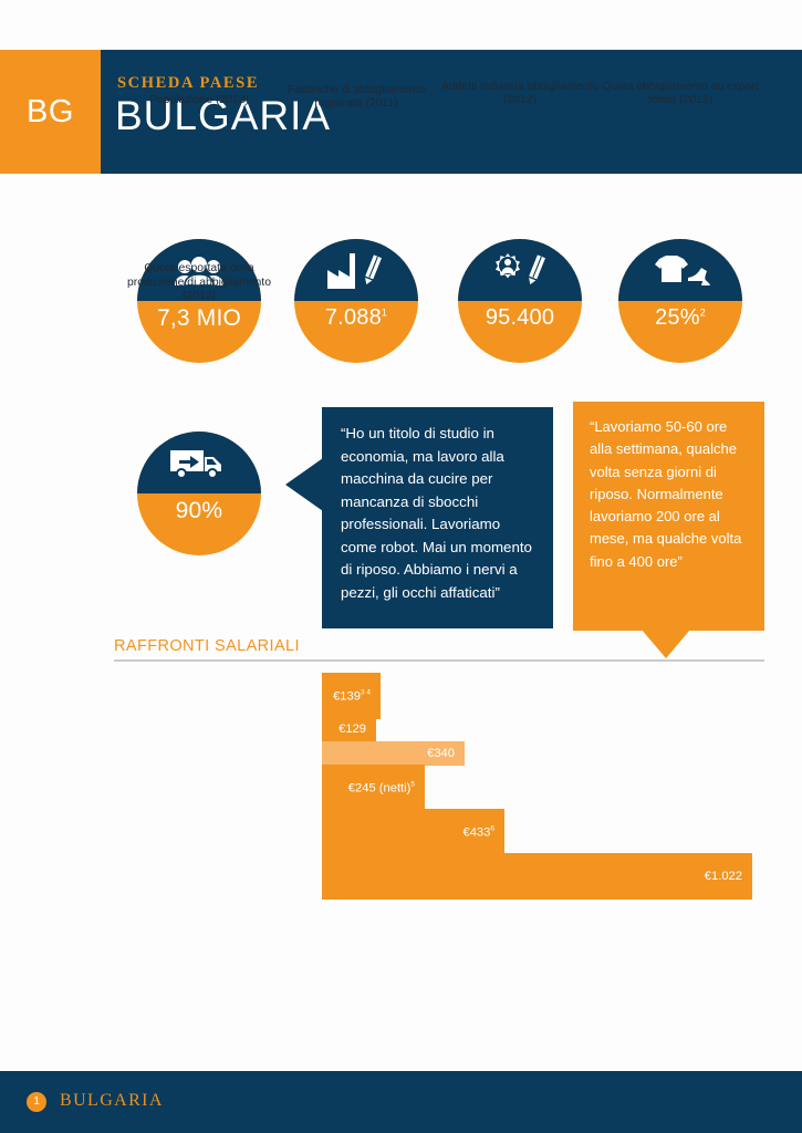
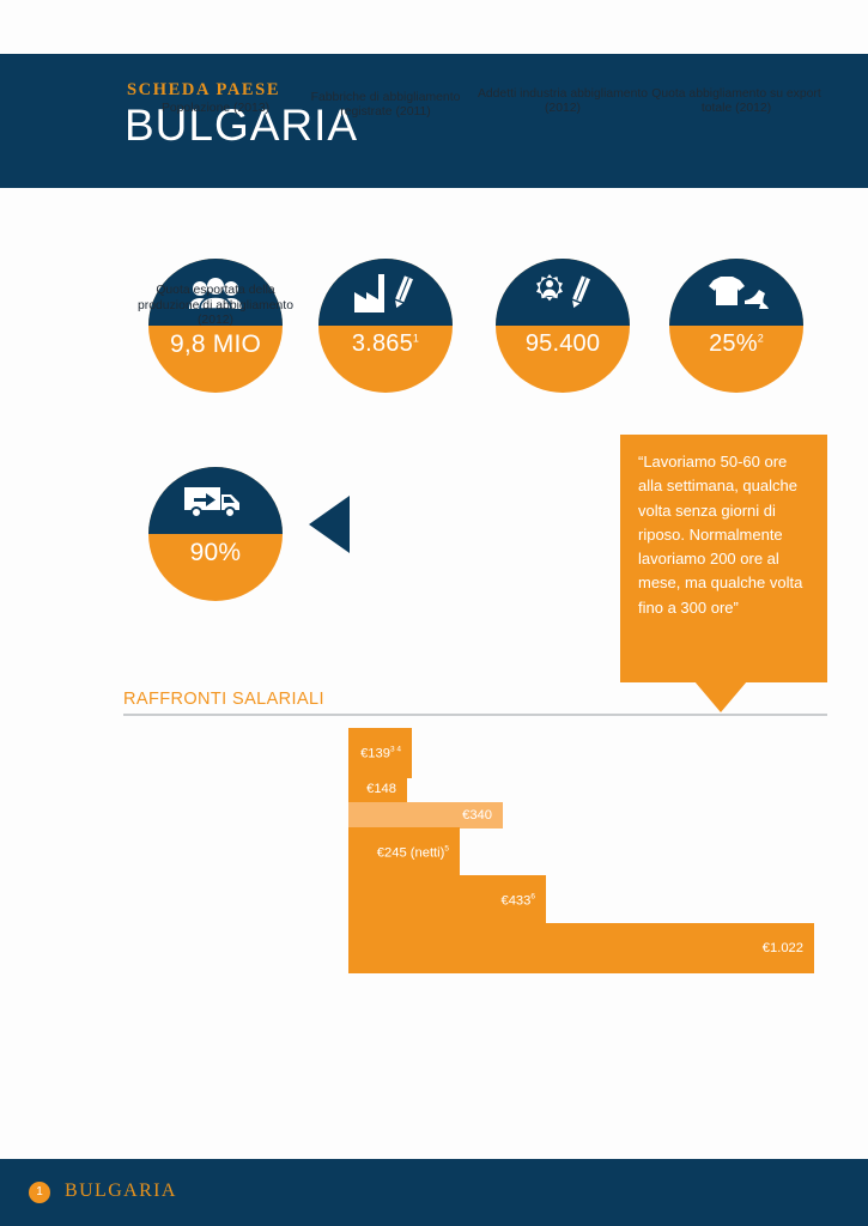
- BG
  SCHEDA PAESE
  BULGARIA
  Popolazione (2013)
- 7,3 MIO
+ 9,8 MIO
  Fabbriche di abbigliamento registrate (2011)
- 7.0881
+ 3.8651
  Addetti industria abbigliamento (2012)
  95.400
  Quota abbigliamento su export totale (2012)
  25%2
  Quota esportata della produzione di abbigliamento (2012)
  90%
- “Ho un titolo di studio in economia, ma lavoro alla macchina da cucire per mancanza di sbocchi professionali. Lavoriamo come robot. Mai un momento di riposo. Abbiamo i nervi a pezzi, gli occhi affaticati”
- “Lavoriamo 50-60 ore alla settimana, qualche volta senza giorni di riposo. Normalmente lavoriamo 200 ore al mese, ma qualche volta fino a 400 ore”
+ “Lavoriamo 50-60 ore alla settimana, qualche volta senza giorni di riposo. Normalmente lavoriamo 200 ore al mese, ma qualche volta fino a 300 ore”
  RAFFRONTI SALARIALI
- €129
+ €148
  €340
  €245 (netti)
  €433
  €1.022
  1
  BULGARIA
